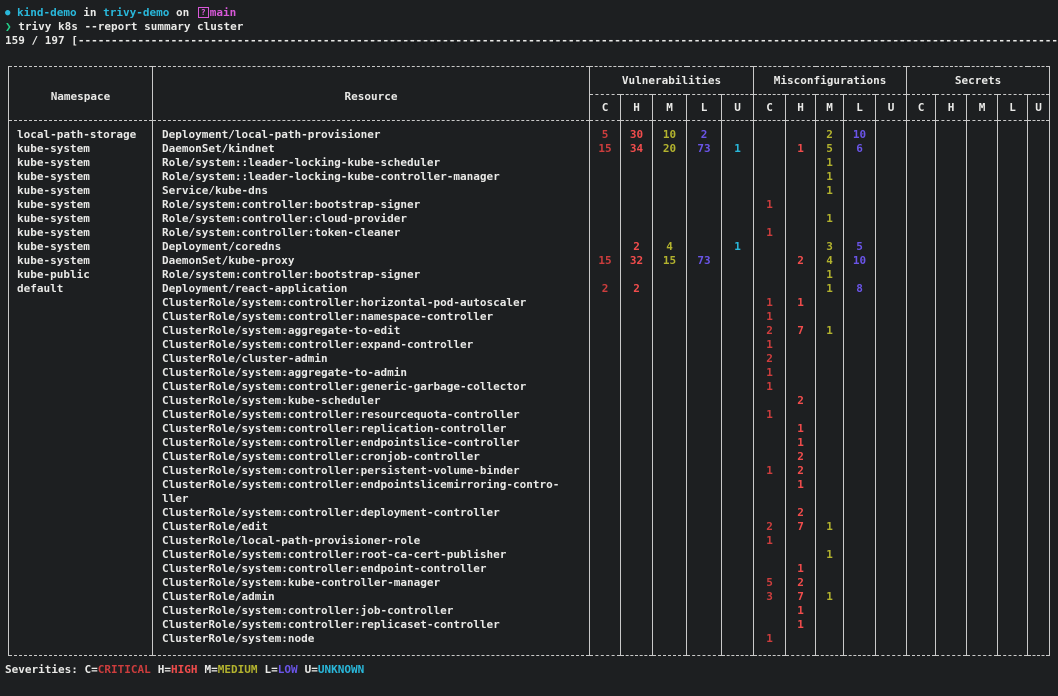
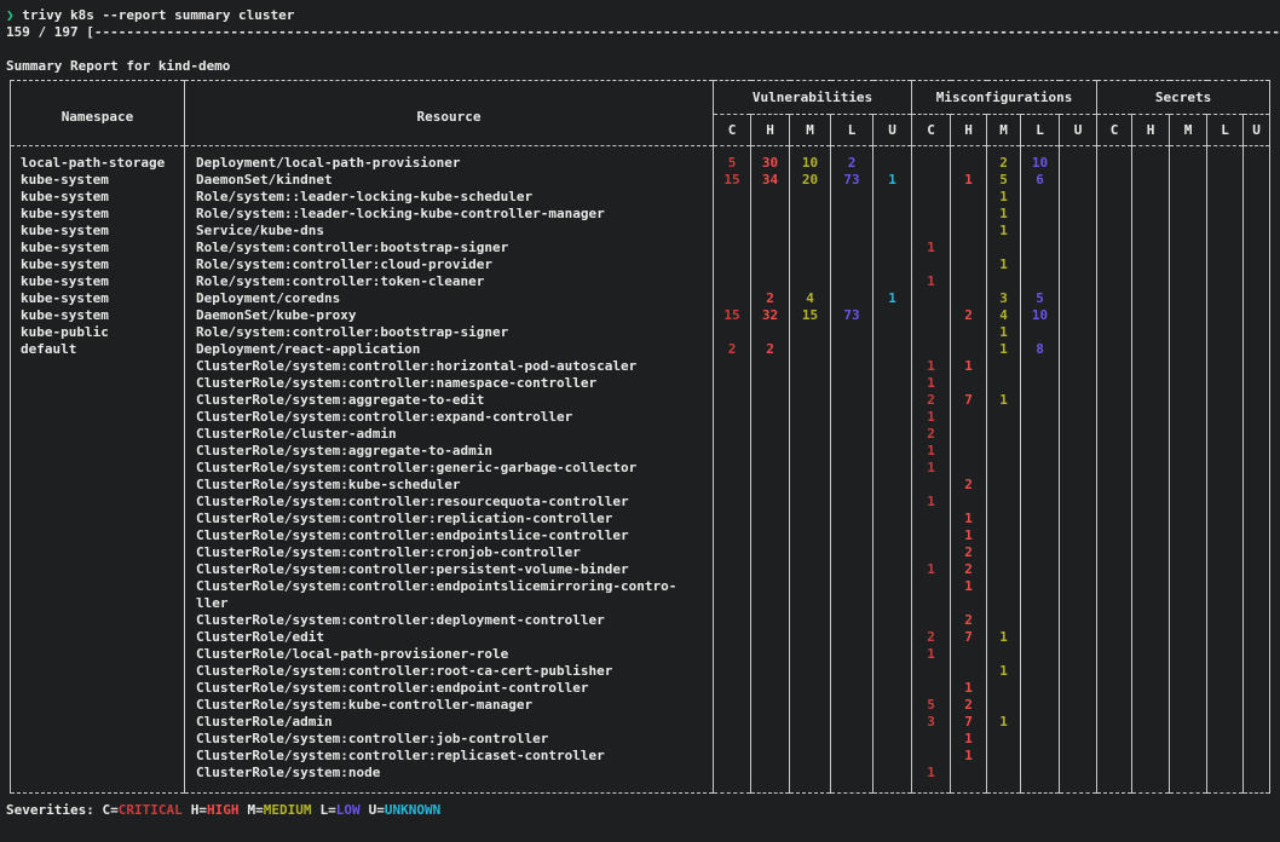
- ● kind-demo in trivy-demo on ? main
  ❯ trivy k8s --report summary cluster
  159 / 197 [----------------------------------------------------------------------------------------------------------------------------------------------------
+ Summary Report for kind-demo
  Namespace	Resource	Vulnerabilities	Misconfigurations	Secrets
  C	H	M	L	U	C	H	M	L	U	C	H	M	L	U
  local-path-storage	Deployment/local-path-provisioner	5	30	10	2				2	10
  kube-system	DaemonSet/kindnet	15	34	20	73	1		1	5	6
  kube-system	Role/system::leader-locking-kube-scheduler								1
  kube-system	Role/system::leader-locking-kube-controller-manager								1
  kube-system	Service/kube-dns								1
  kube-system	Role/system:controller:bootstrap-signer						1
  kube-system	Role/system:controller:cloud-provider								1
  kube-system	Role/system:controller:token-cleaner						1
  kube-system	Deployment/coredns		2	4		1			3	5
  kube-system	DaemonSet/kube-proxy	15	32	15	73			2	4	10
  kube-public	Role/system:controller:bootstrap-signer								1
  default	Deployment/react-application	2	2						1	8
  	ClusterRole/system:controller:horizontal-pod-autoscaler						1	1
  	ClusterRole/system:controller:namespace-controller						1
  	ClusterRole/system:aggregate-to-edit						2	7	1
  	ClusterRole/system:controller:expand-controller						1
  	ClusterRole/cluster-admin						2
  	ClusterRole/system:aggregate-to-admin						1
  	ClusterRole/system:controller:generic-garbage-collector						1
  	ClusterRole/system:kube-scheduler							2
  	ClusterRole/system:controller:resourcequota-controller						1
  	ClusterRole/system:controller:replication-controller							1
  	ClusterRole/system:controller:endpointslice-controller							1
  	ClusterRole/system:controller:cronjob-controller							2
  	ClusterRole/system:controller:persistent-volume-binder						1	2
  	ClusterRole/system:controller:endpointslicemirroring-contro- ller							1
  	ClusterRole/system:controller:deployment-controller							2
  	ClusterRole/edit						2	7	1
  	ClusterRole/local-path-provisioner-role						1
  	ClusterRole/system:controller:root-ca-cert-publisher								1
  	ClusterRole/system:controller:endpoint-controller							1
  	ClusterRole/system:kube-controller-manager						5	2
  	ClusterRole/admin						3	7	1
  	ClusterRole/system:controller:job-controller							1
  	ClusterRole/system:controller:replicaset-controller							1
  	ClusterRole/system:node						1
  Severities: C=CRITICAL H=HIGH M=MEDIUM L=LOW U=UNKNOWN
